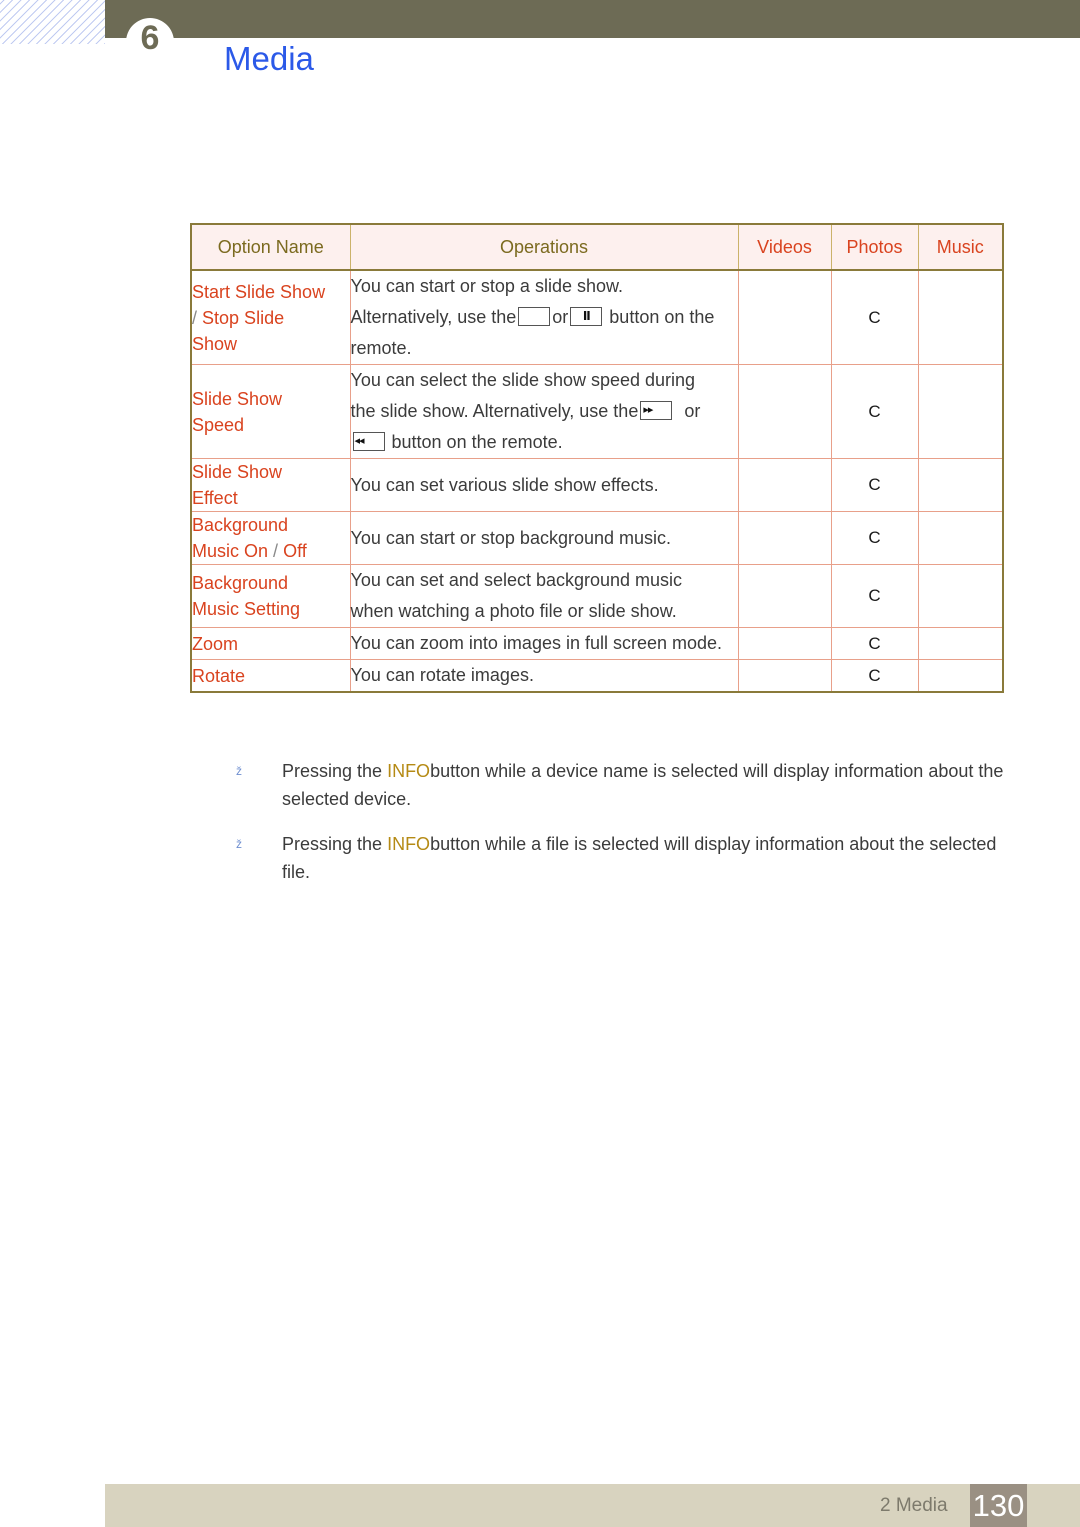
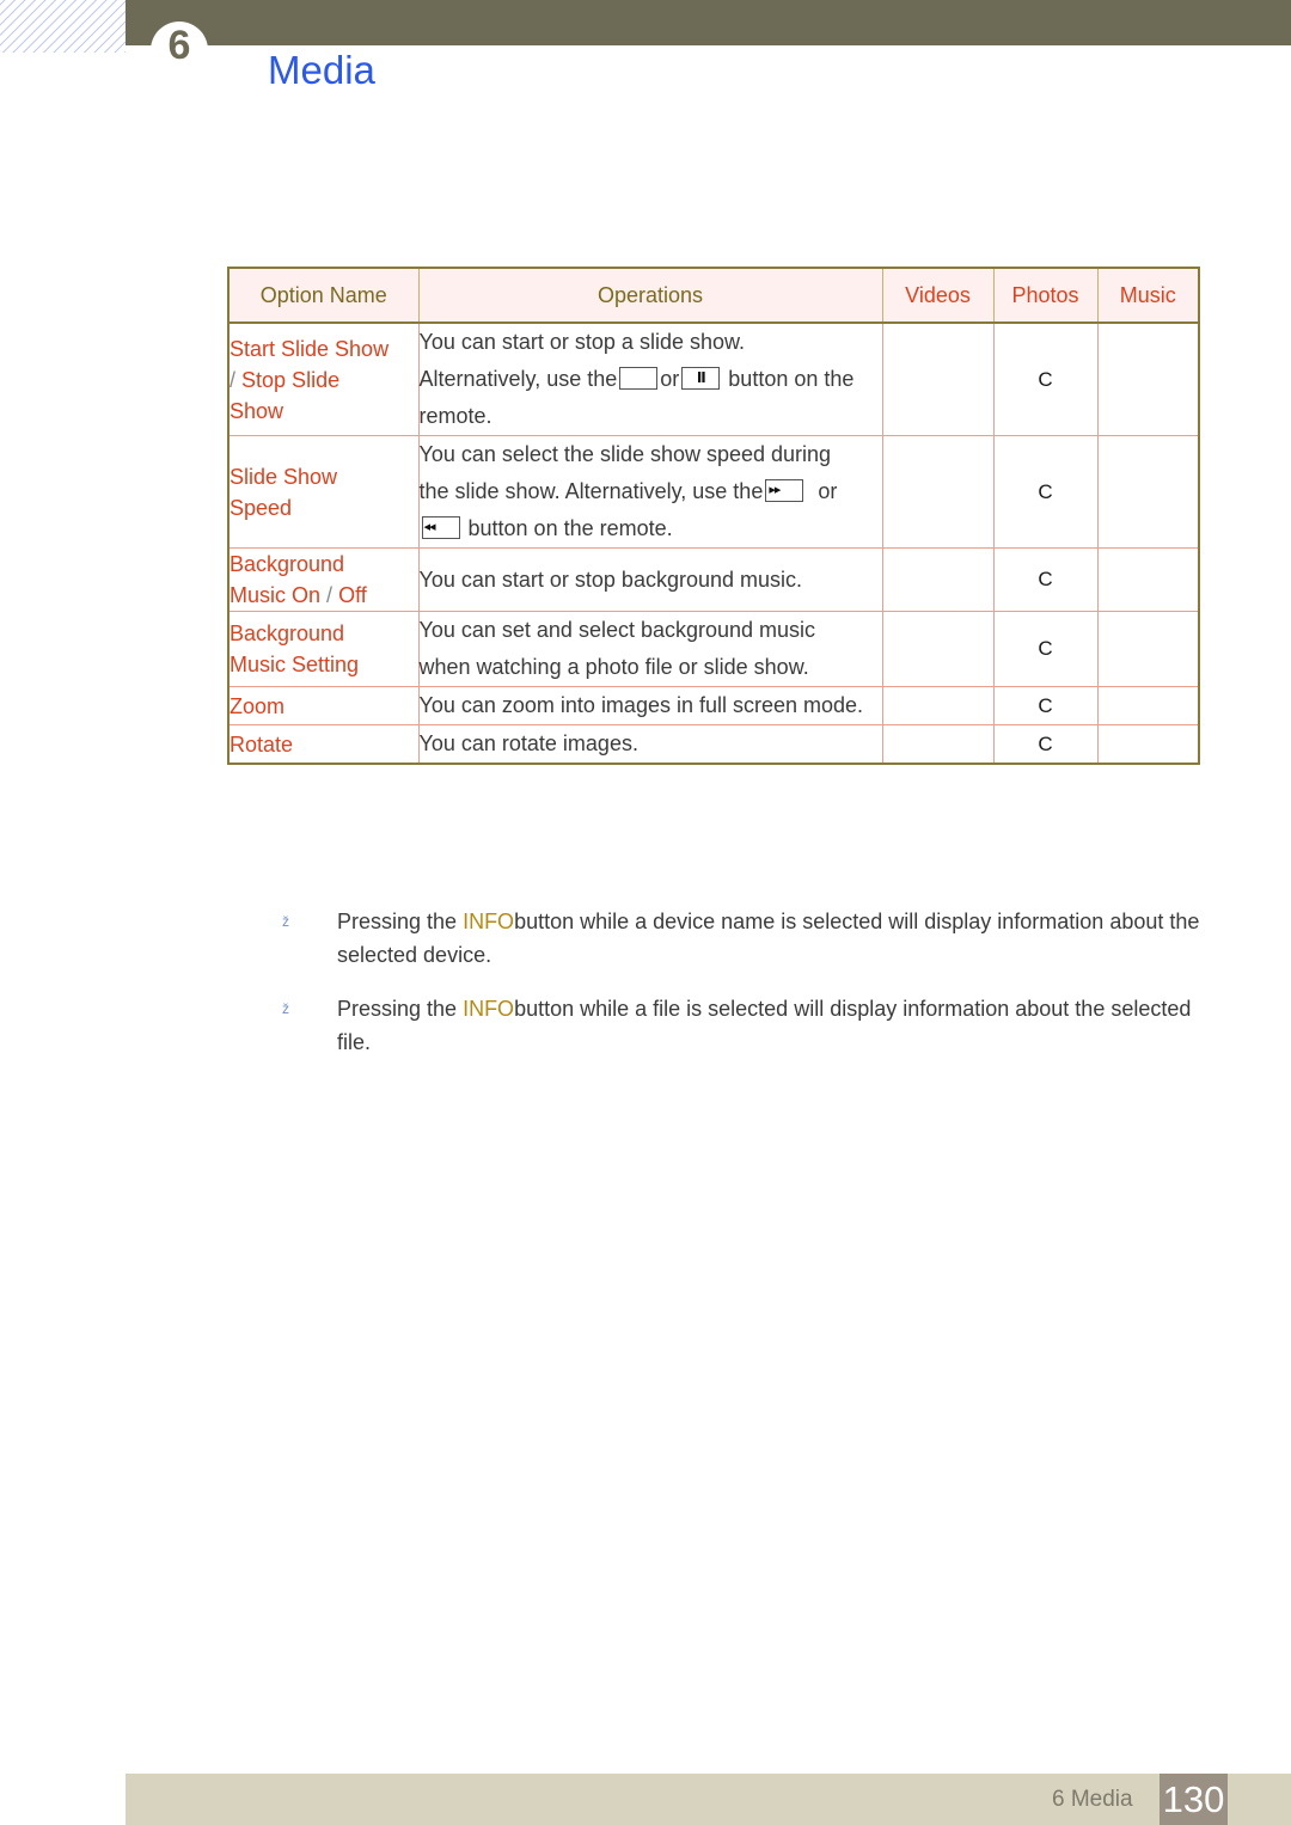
  6
  Media
  Option Name	Operations	Videos	Photos	Music
  Start Slide Show / Stop Slide Show	You can start or stop a slide show. Alternatively, use the or II button on the remote.		C
  Slide Show Speed	You can select the slide show speed during the slide show. Alternatively, use the ▸▸ or ◂◂ button on the remote.		C
- Slide Show Effect	You can set various slide show effects.		C
  Background Music On / Off	You can start or stop background music.		C
  Background Music Setting	You can set and select background music when watching a photo file or slide show.		C
  Zoom	You can zoom into images in full screen mode.		C
  Rotate	You can rotate images.		C
  ž
  Pressing the INFObutton while a device name is selected will display information about the selected device.
  ž
  Pressing the INFObutton while a file is selected will display information about the selected file.
- 2 Media
+ 6 Media
  130
